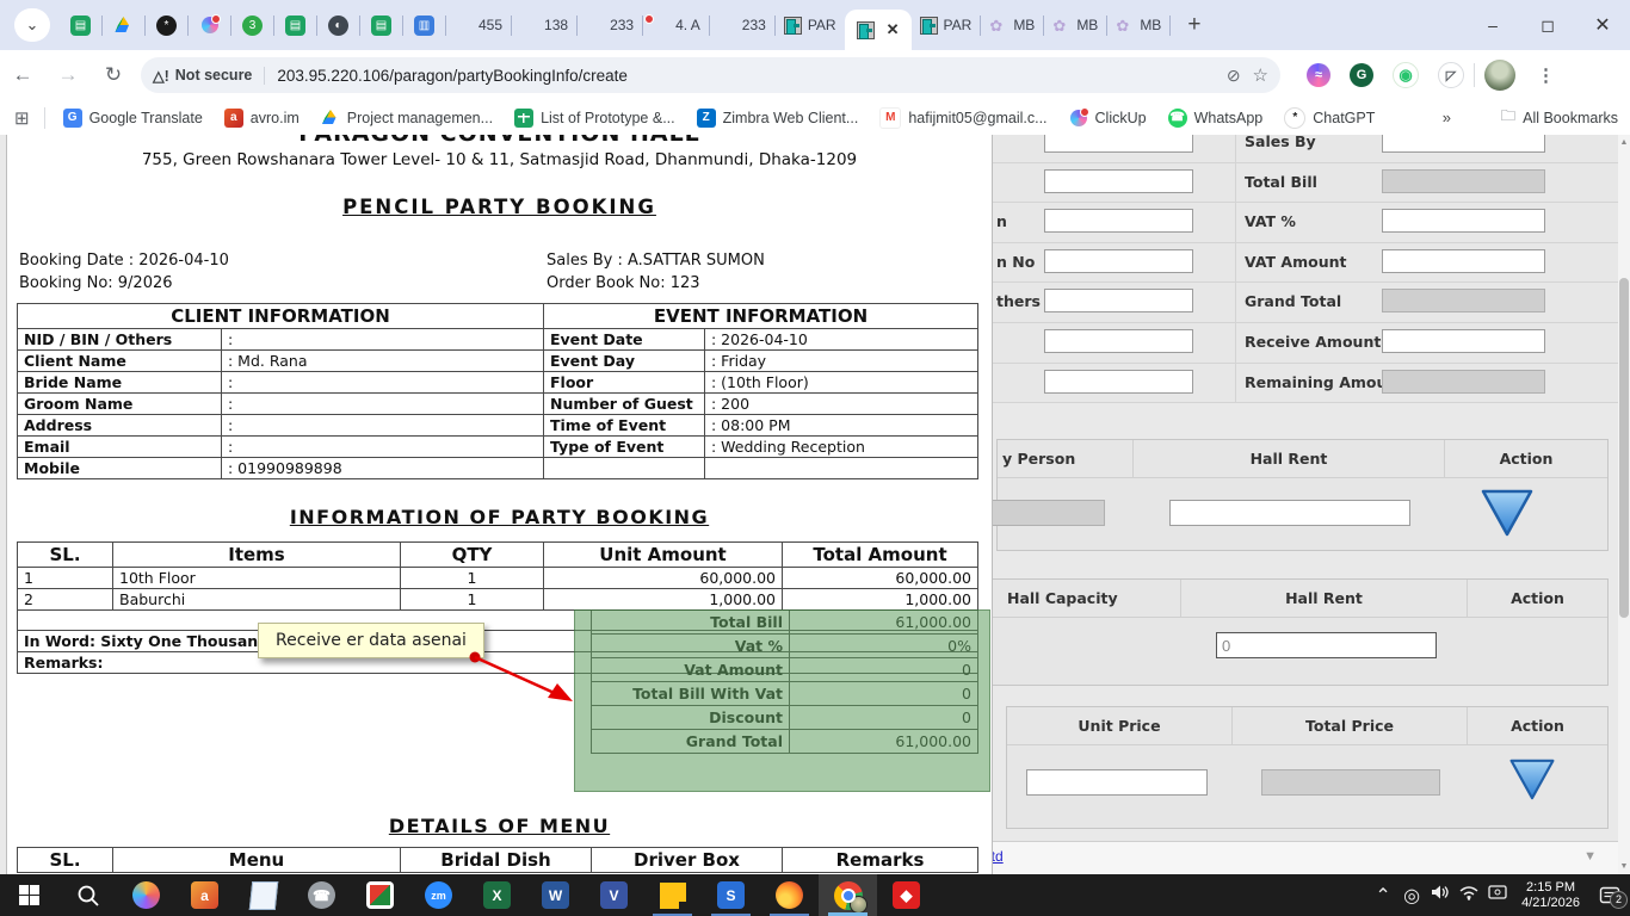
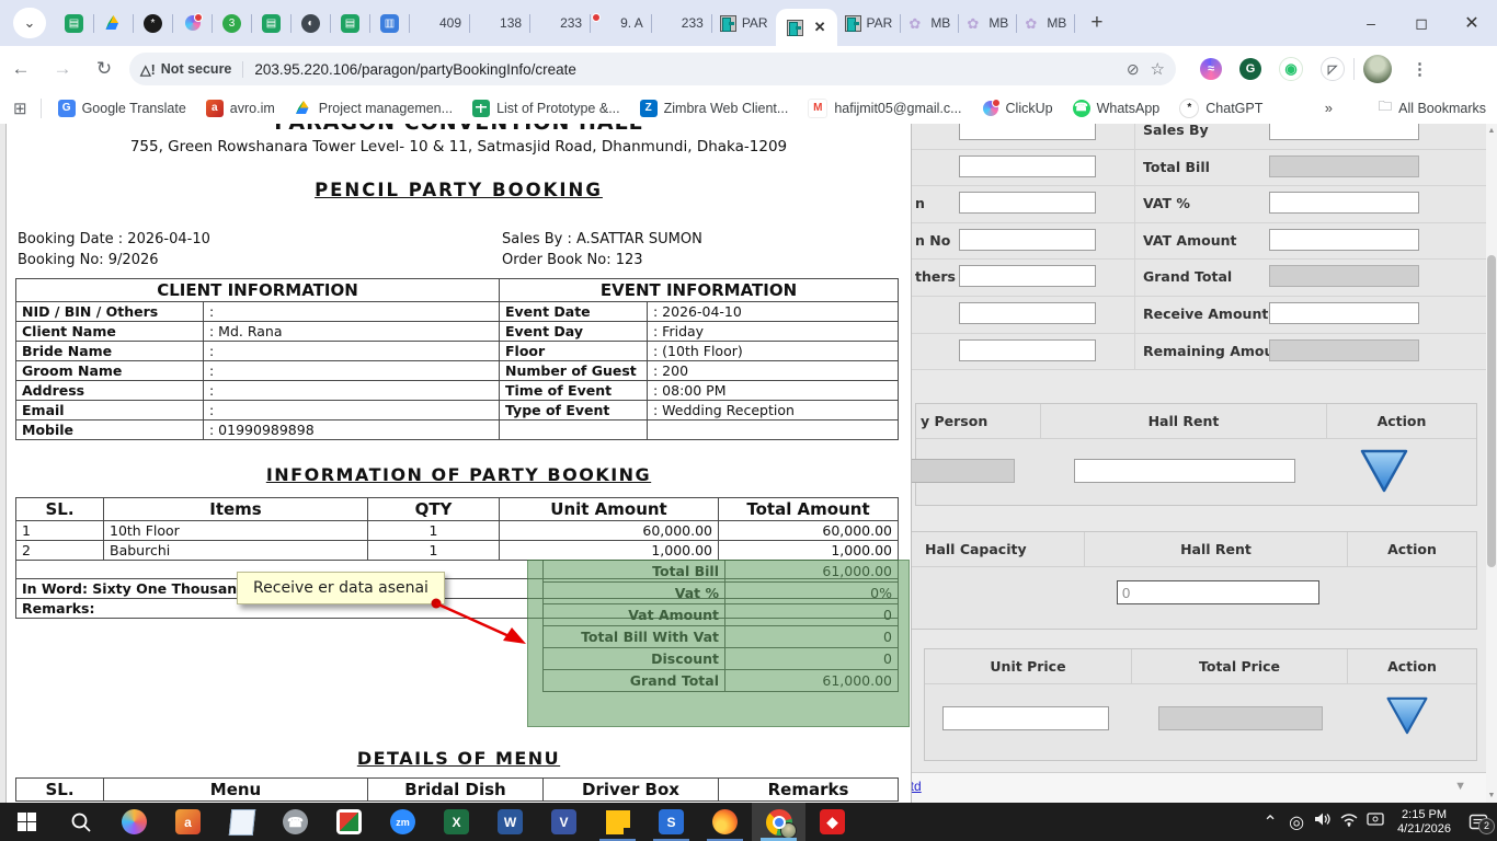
  ⌄
  ▤
  *
  3
  ▤
  ◐
  ▤
  ▥
- 455
+ 409
  138
  233
- 4. A
+ 9. A
  233
  PAR
  ✕
  PAR
  ✿
  MB
  ✿
  MB
  ✿
  MB
  +
  –
  ◻
  ✕
  ←
  →
  ↻
  △!
  Not secure
  203.95.220.106/paragon/partyBookingInfo/create
  ⊘
  ☆
  ≈
  G
  ◉
  ◸
  ⋮
  ⊞
  G
  Google Translate
  a
  avro.im
  Project managemen...
  List of Prototype &...
  Z
  Zimbra Web Client...
  M
  hafijmit05@gmail.c...
  ClickUp
  ☎
  WhatsApp
  *
  ChatGPT
  »
  🗀
  All Bookmarks
  Sales By
  Total Bill
  n
  VAT %
  n No
  VAT Amount
  thers
  Grand Total
  Receive Amount
  Remaining Amo
  y Person
  Hall Rent
  Action
  Hall Capacity
  Hall Rent
  Action
  0
  Unit Price
  Total Price
  Action
  ▼
  755, Green Rowshanara Tower Level- 10 & 11, Satmasjid Road, Dhanmundi, Dhaka-1209
  PENCIL PARTY BOOKING
  Booking Date : 2026-04-10
  Booking No: 9/2026
  Sales By : A.SATTAR SUMON
  Order Book No: 123
  CLIENT INFORMATION	EVENT INFORMATION
  NID / BIN / Others	:	Event Date	: 2026-04-10
  Client Name	: Md. Rana	Event Day	: Friday
  Bride Name	:	Floor	: (10th Floor)
  Groom Name	:	Number of Guest	: 200
  Address	:	Time of Event	: 08:00 PM
  Email	:	Type of Event	: Wedding Reception
  Mobile	: 01990989898
  INFORMATION OF PARTY BOOKING
  SL.	Items	QTY	Unit Amount	Total Amount
  1	10th Floor	1	60,000.00	60,000.00
  2	Baburchi	1	1,000.00	1,000.00
  Total Bill	61,000.00
  Vat %	0%
  Vat Amount	0
  Total Bill With Vat	0
  Discount	0
  Grand Total	61,000.00
  Remarks:
  Receive er data asenai
  DETAILS OF MENU
  SL.	Menu	Bridal Dish	Driver Box	Remarks
  a
  ☎
  zm
  X
  W
  V
  S
  ◆
  ⌃
  ◎
  2:15 PM
  4/21/2026
  2
